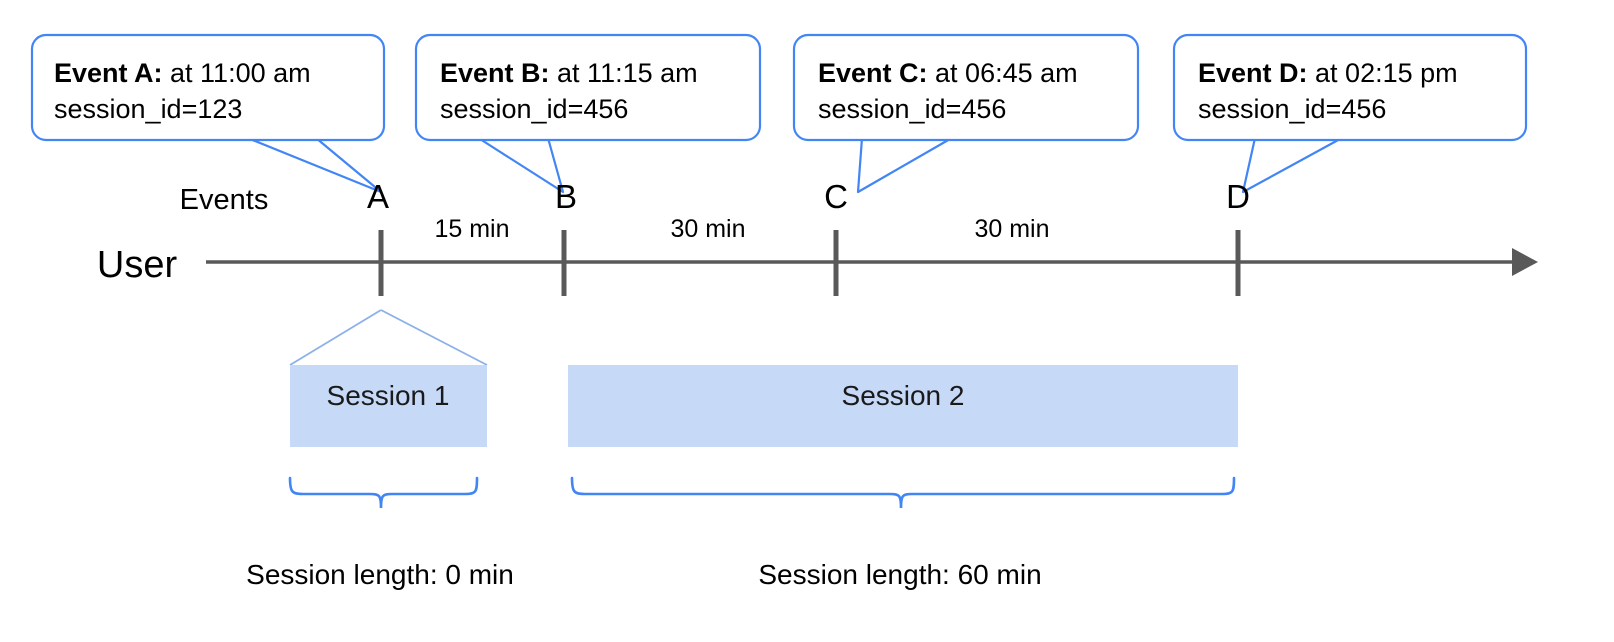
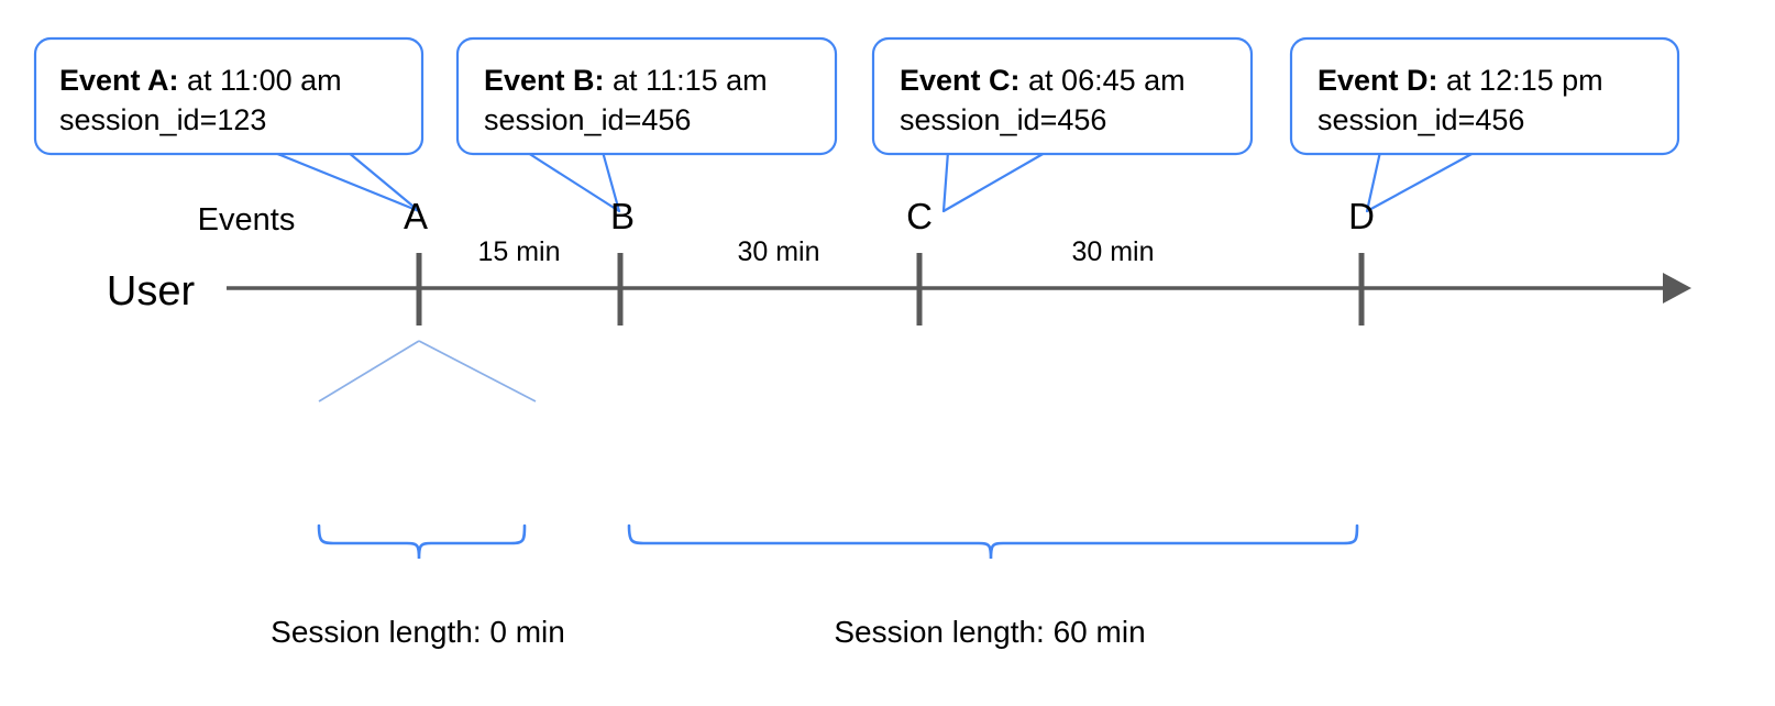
  Event A: at 11:00 am
  session_id=123
  Event B: at 11:15 am
  session_id=456
  Event C: at 06:45 am
  session_id=456
- Event D: at 02:15 pm
+ Event D: at 12:15 pm
  session_id=456
  Events
  User
  A
  B
  C
  D
  15 min
  30 min
  30 min
- Session 1
- Session 2
  Session length: 0 min
  Session length: 60 min
